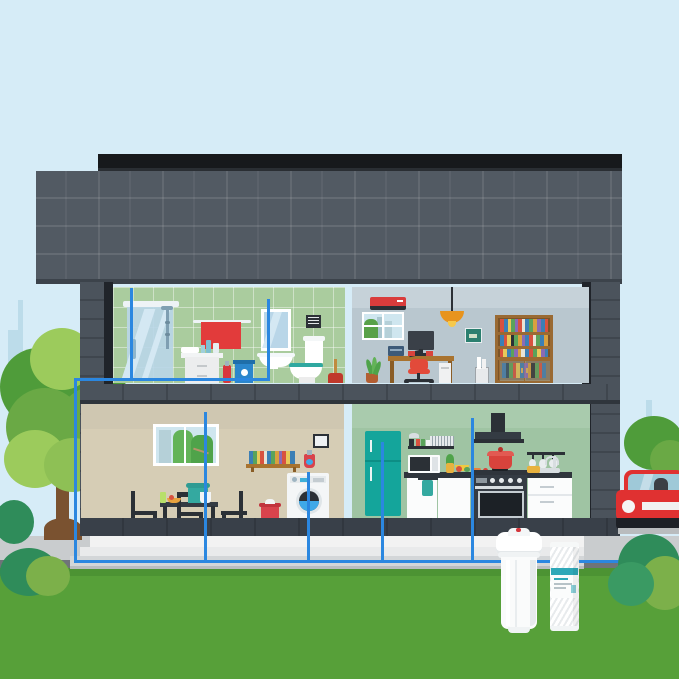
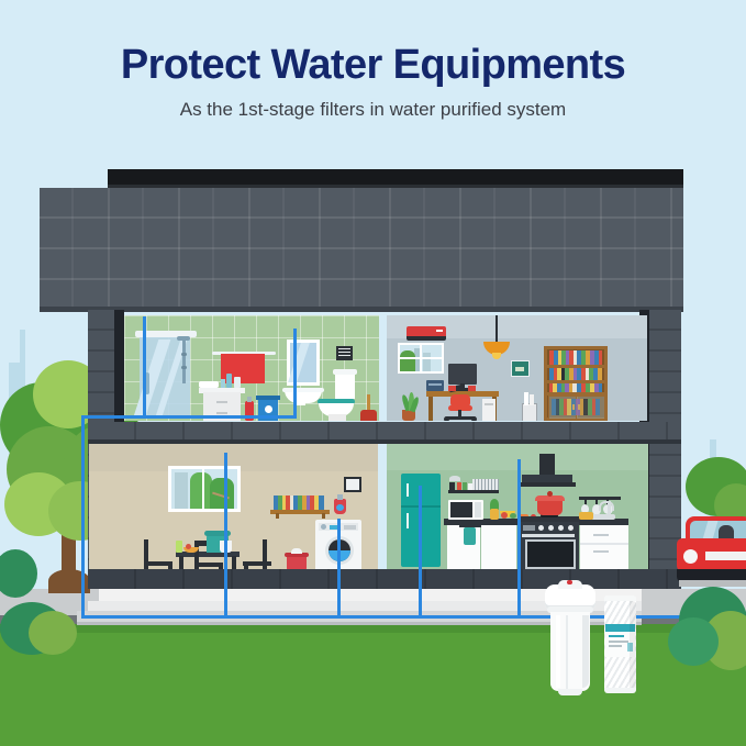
+ Protect Water Equipments
+ As the 1st-stage filters in water purified system
